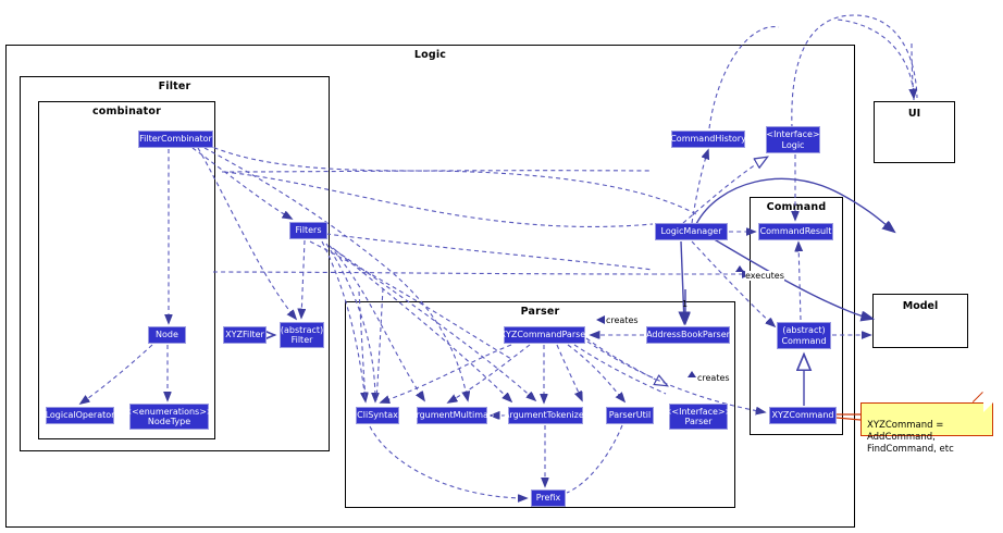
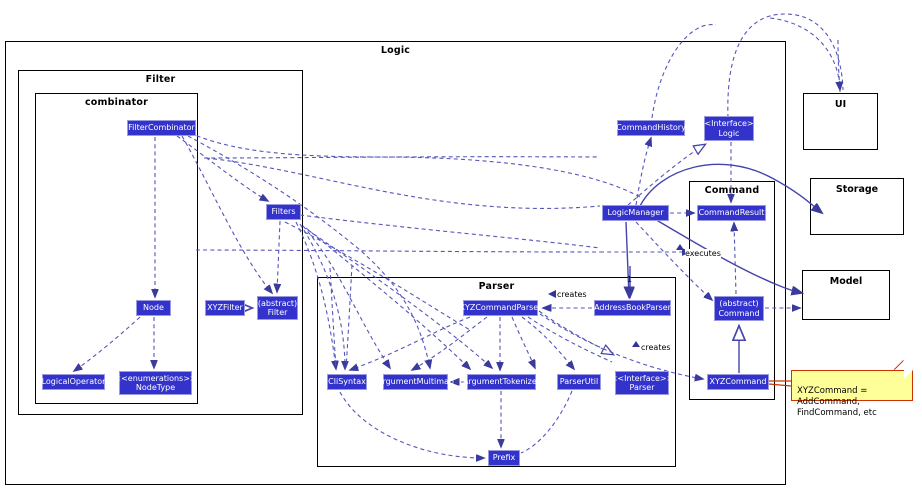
  Logic
  Filter
  combinator
  Parser
  Command
  UI
+ Storage
  Model
  FilterCombinator
  Filters
  Node
  LogicalOperator
  <enumerations>
  NodeType
  XYZFilter
  (abstract)
  Filter
  CommandHistory
  <Interface>
  Logic
  LogicManager
  CommandResult
  (abstract)
  Command
  XYZCommand
  XYZCommandParse
  AddressBookParser
  CliSyntax
  rgumentMultima
  rgumentTokenize
  ParserUtil
  <<Interface>
  Parser
  Prefix
  XYZCommand = AddCommand,
  FindCommand, etc
  creates
  creates
  executes
  1
